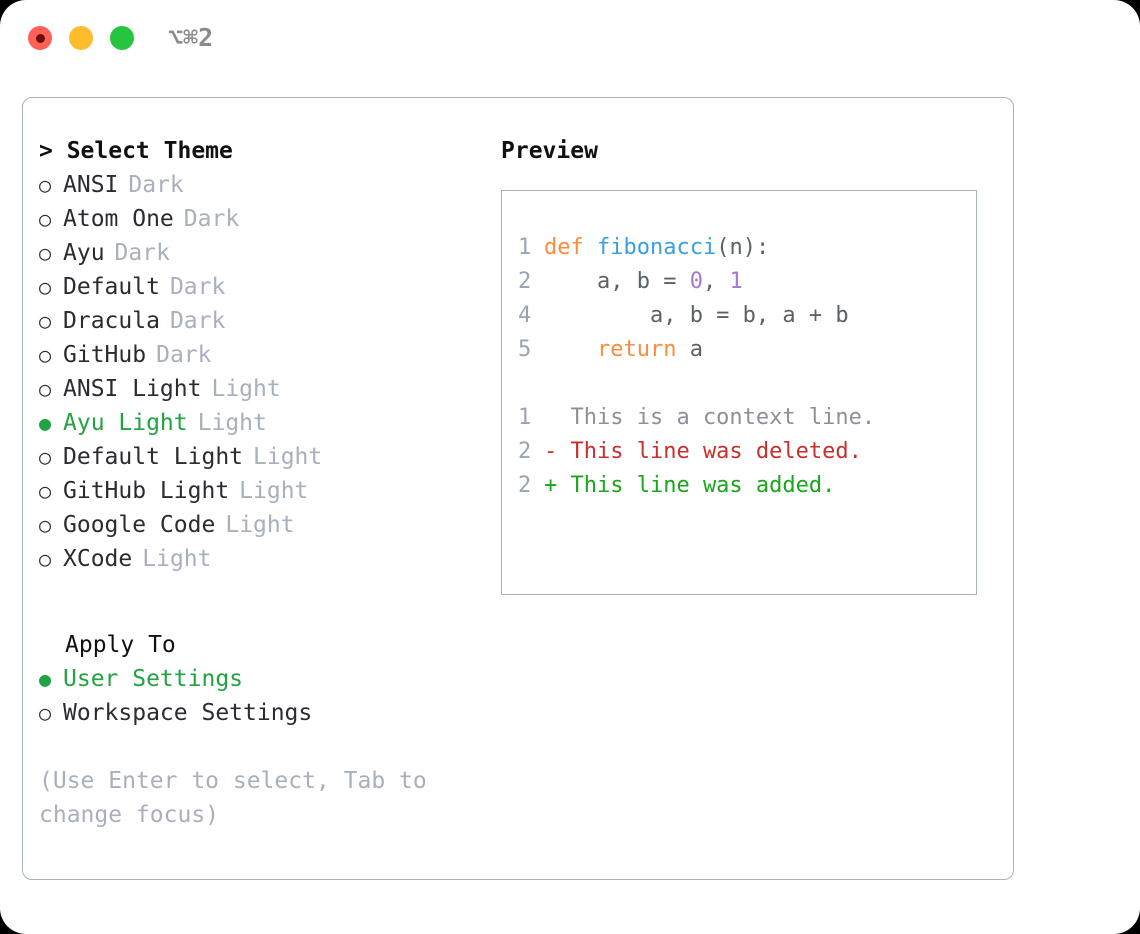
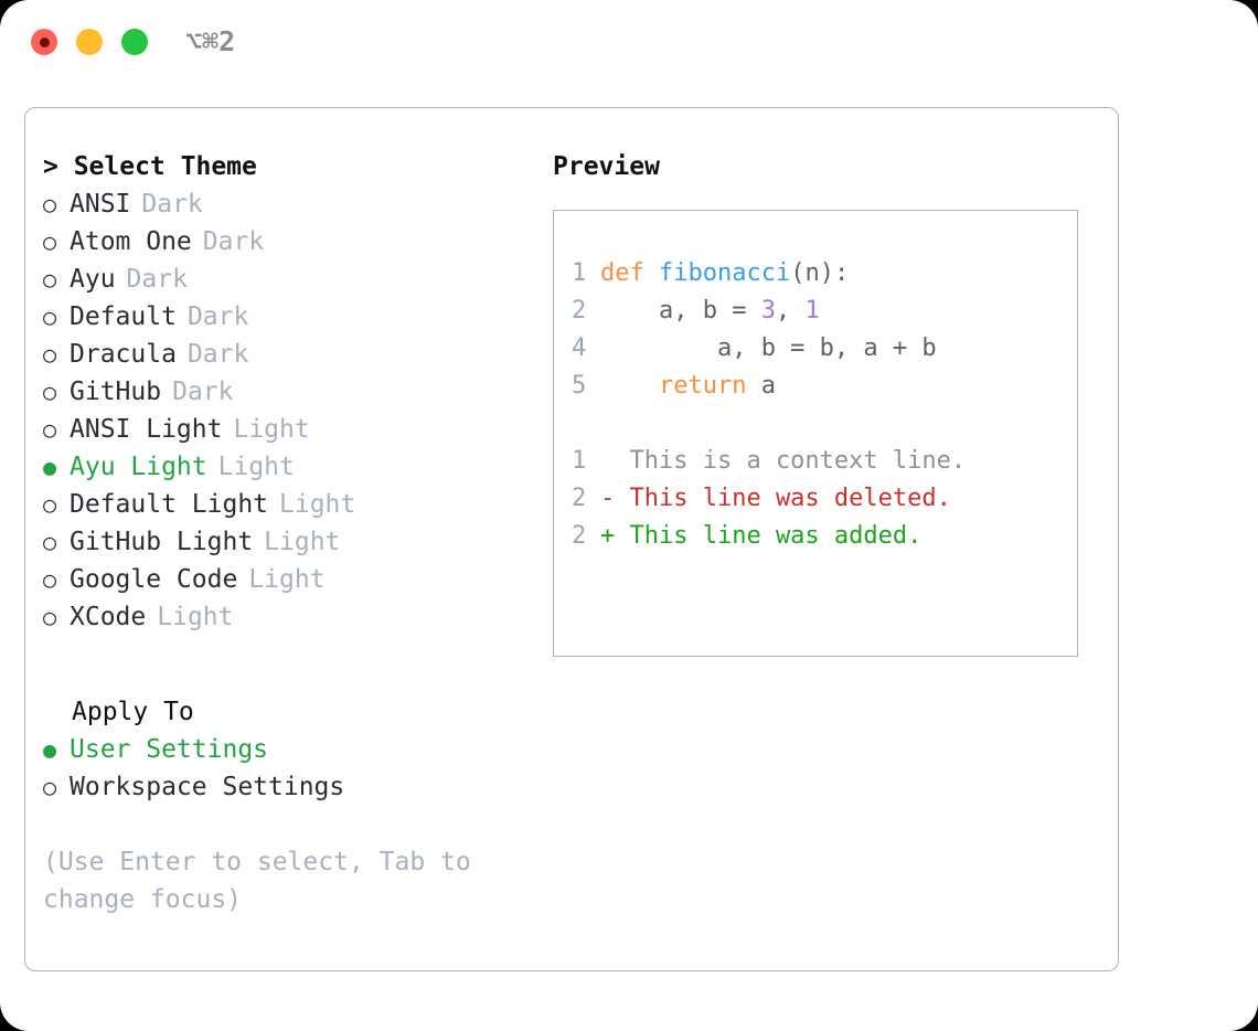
  ⌥⌘2
  > Select Theme
  ○
  ANSI
  Dark
  ○
  Atom One
  Dark
  ○
  Ayu
  Dark
  ○
  Default
  Dark
  ○
  Dracula
  Dark
  ○
  GitHub
  Dark
  ○
  ANSI Light
  Light
  ●
  Ayu Light
  Light
  ○
  Default Light
  Light
  ○
  GitHub Light
  Light
  ○
  Google Code
  Light
  ○
  XCode
  Light
  Apply To
  ●
  User Settings
  ○
  Workspace Settings
  (Use Enter to select, Tab to change focus)
  Preview
  1 def fibonacci(n):
- 2 a, b = 0, 1
+ 2 a, b = 3, 1
  4 a, b = b, a + b
  5 return a
  1 This is a context line.
  2 - This line was deleted.
  2 + This line was added.
